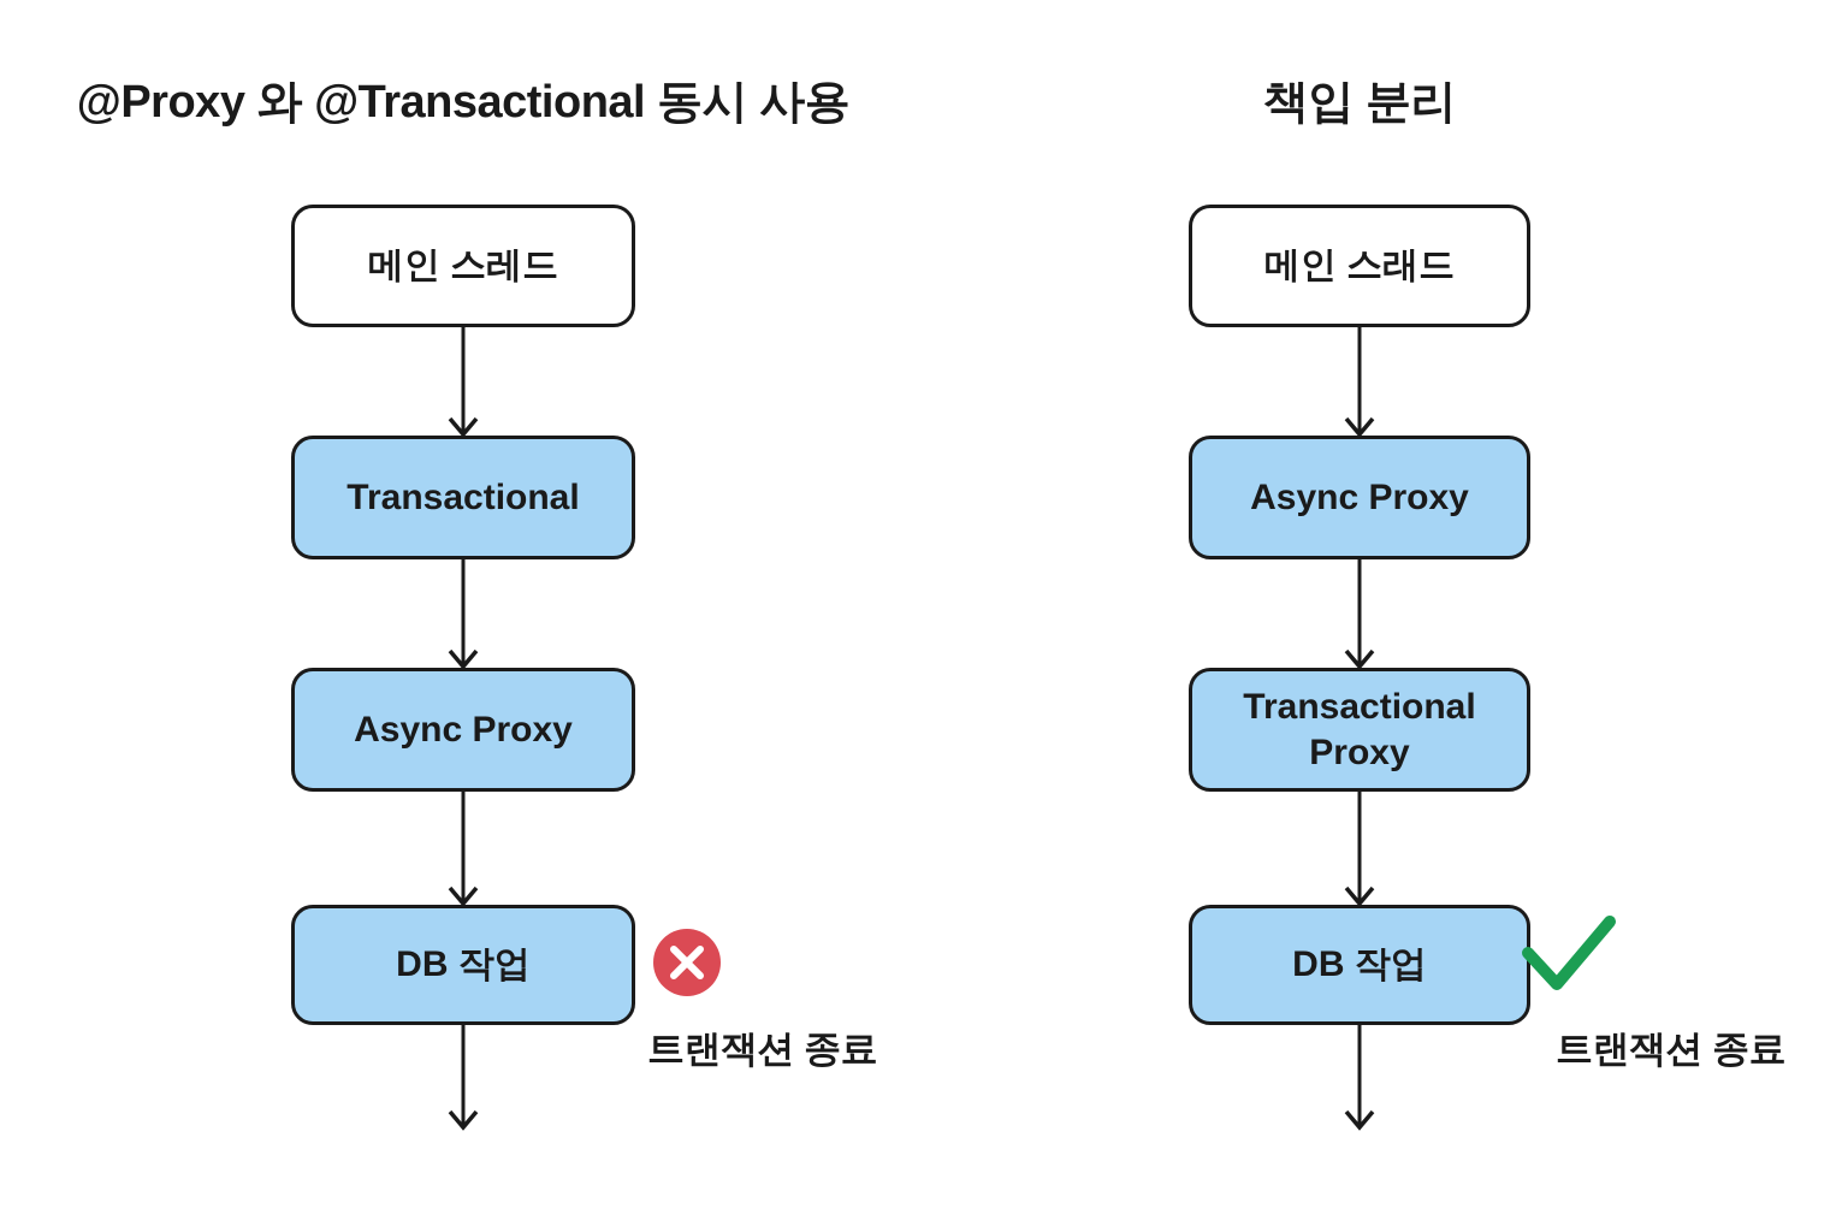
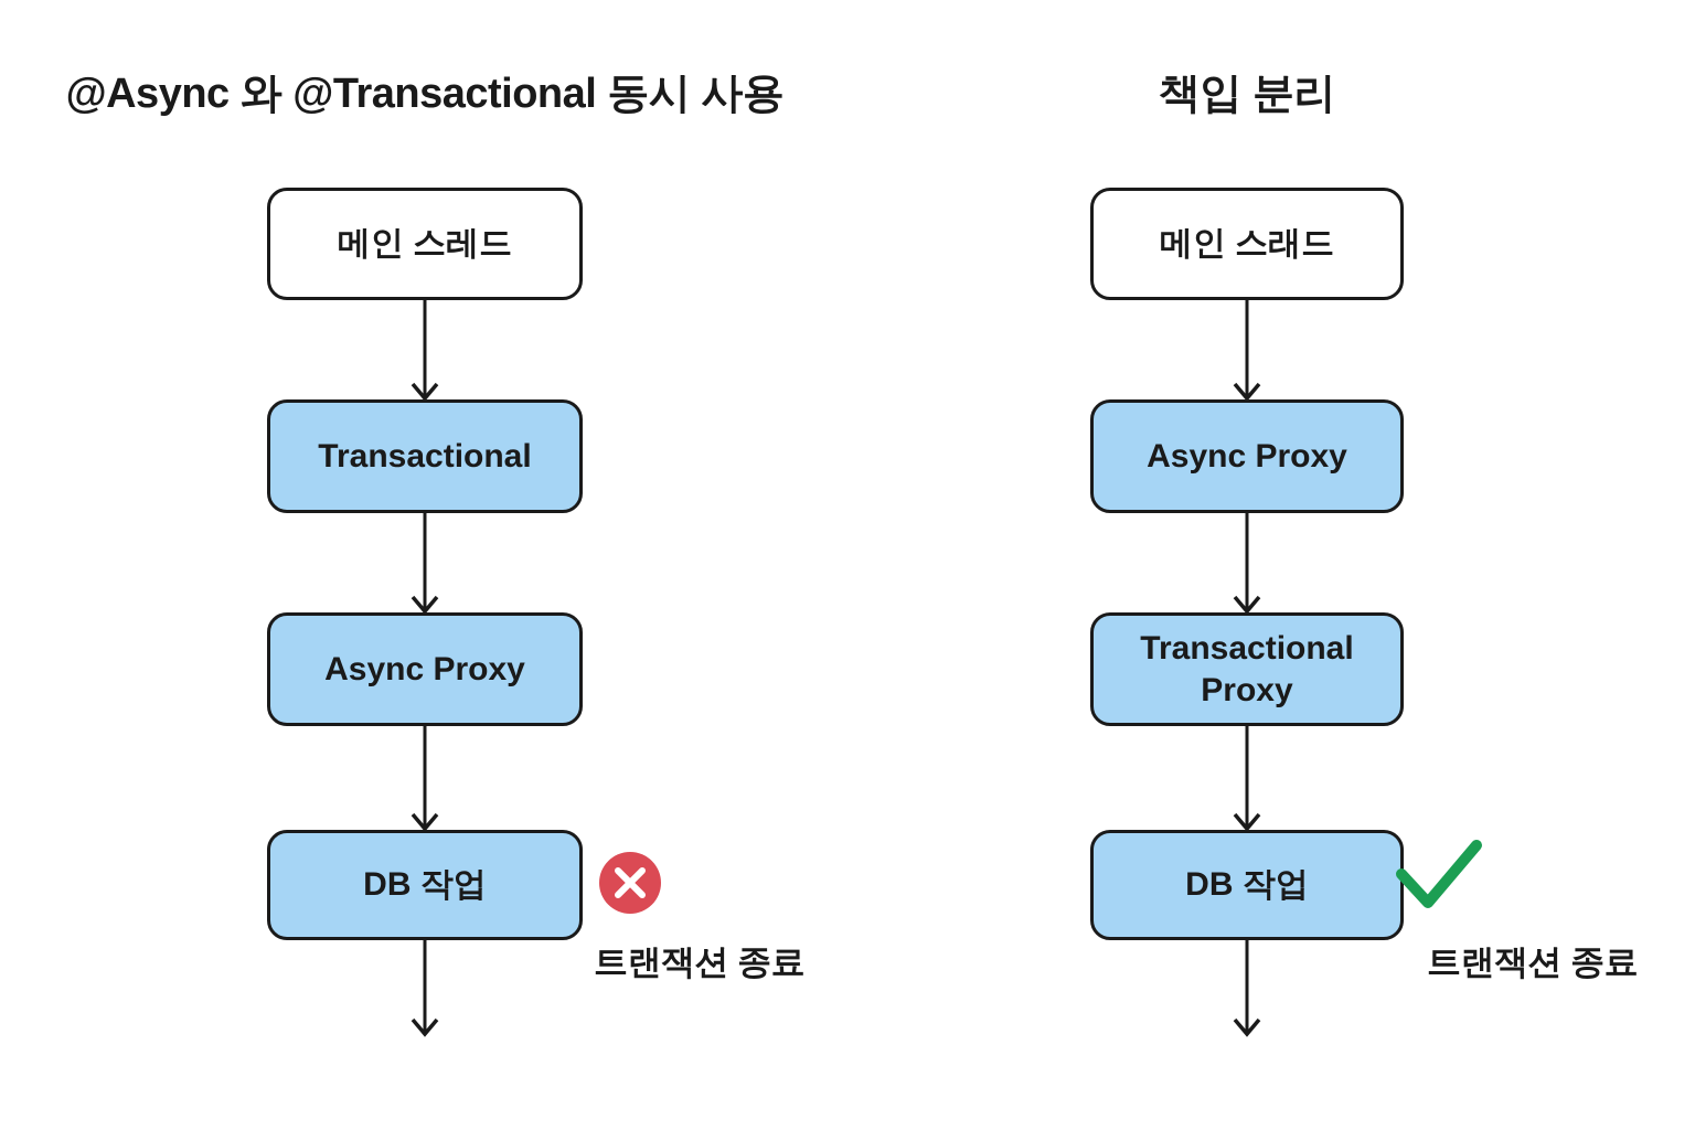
- @Proxy 와 @Transactional 동시 사용
+ @Async 와 @Transactional 동시 사용
  책입 분리
  메인 스레드
  Transactional
  Async Proxy
  DB 작업
  메인 스래드
  Async Proxy
  Transactional Proxy
  DB 작업
  트랜잭션 종료
  트랜잭션 종료
